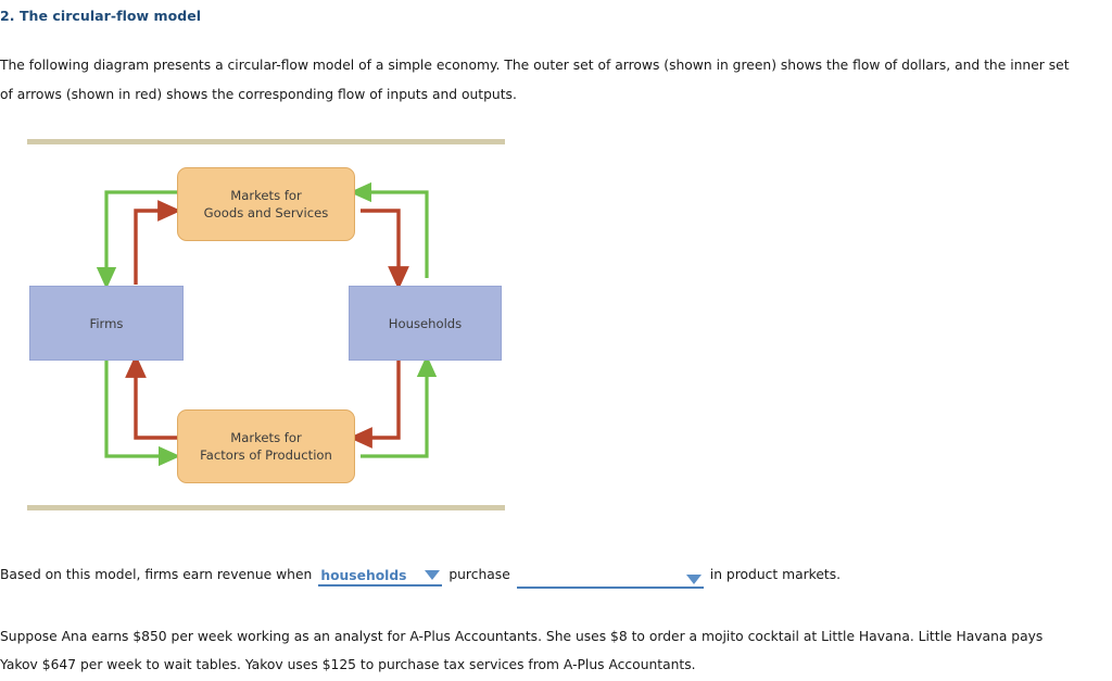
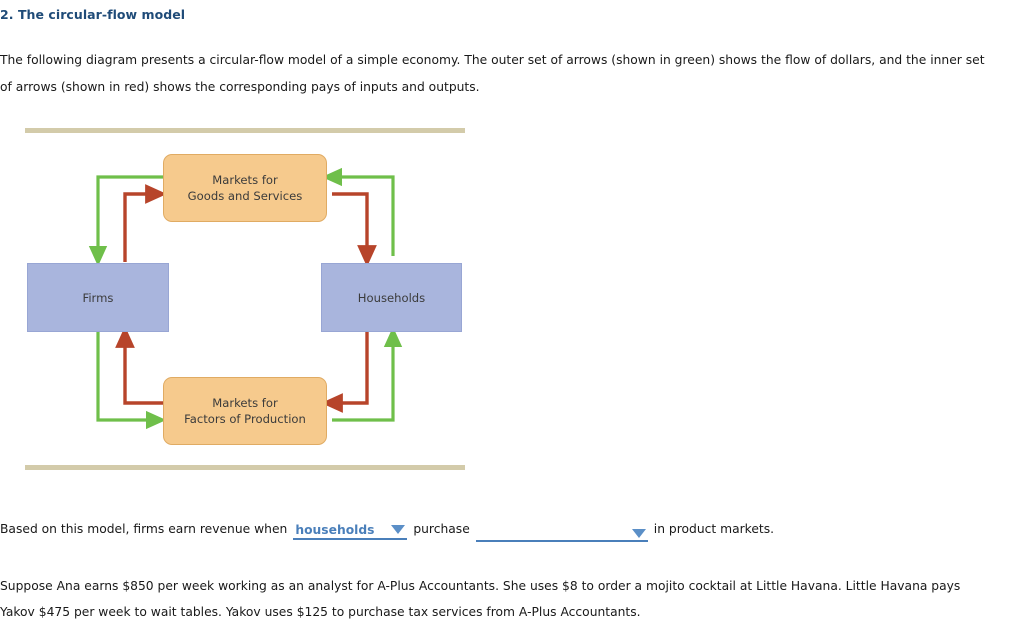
  2. The circular-flow model
- The following diagram presents a circular-flow model of a simple economy. The outer set of arrows (shown in green) shows the flow of dollars, and the inner set of arrows (shown in red) shows the corresponding flow of inputs and outputs.
+ The following diagram presents a circular-flow model of a simple economy. The outer set of arrows (shown in green) shows the flow of dollars, and the inner set of arrows (shown in red) shows the corresponding pays of inputs and outputs.
  Markets for
  Goods and Services
  Markets for
  Factors of Production
  Firms
  Households
  Based on this model, firms earn revenue when
  households
  purchase
  in product markets.
- Suppose Ana earns $850 per week working as an analyst for A-Plus Accountants. She uses $8 to order a mojito cocktail at Little Havana. Little Havana pays Yakov $647 per week to wait tables. Yakov uses $125 to purchase tax services from A-Plus Accountants.
+ Suppose Ana earns $850 per week working as an analyst for A-Plus Accountants. She uses $8 to order a mojito cocktail at Little Havana. Little Havana pays Yakov $475 per week to wait tables. Yakov uses $125 to purchase tax services from A-Plus Accountants.
